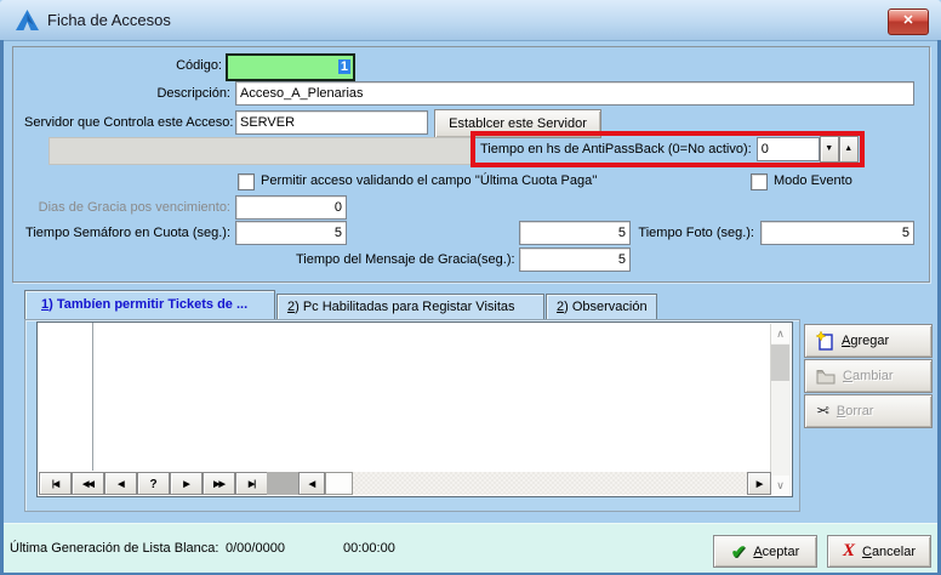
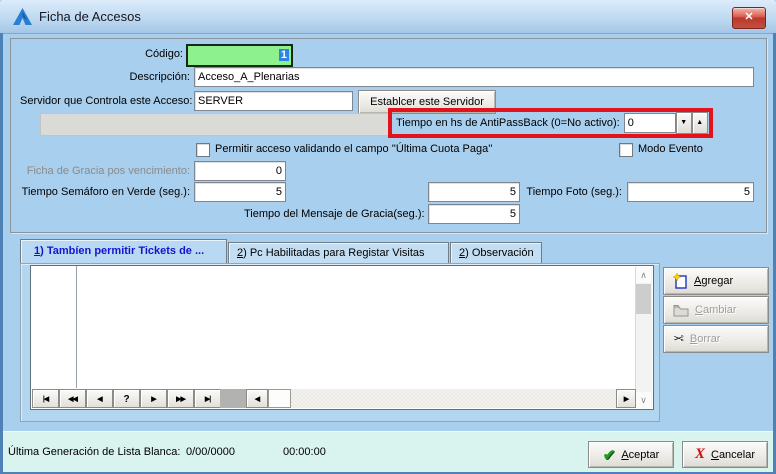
  Ficha de Accesos
  ✕
  Código:
  1
  Descripción:
  Acceso_A_Plenarias
  Servidor que Controla este Acceso:
  SERVER
  Establcer este Servidor
  Tiempo en hs de AntiPassBack (0=No activo):
  0
  Permitir acceso validando el campo ''Última Cuota Paga''
  Modo Evento
- Dias de Gracia pos vencimiento:
+ Ficha de Gracia pos vencimiento:
  0
- Tiempo Semáforo en Cuota (seg.):
+ Tiempo Semáforo en Verde (seg.):
  5
  5
  Tiempo Foto (seg.):
  5
  Tiempo del Mensaje de Gracia(seg.):
  5
  1) Tambíen permitir Tickets de ...
  2) Pc Habilitadas para Registar Visitas
  2) Observación
  ∧
  ∨
  ?
  Agregar
  Cambiar
  Borrar
  Última Generación de Lista Blanca:
  0/00/0000
  00:00:00
  ✔
  Aceptar
  X
  Cancelar
